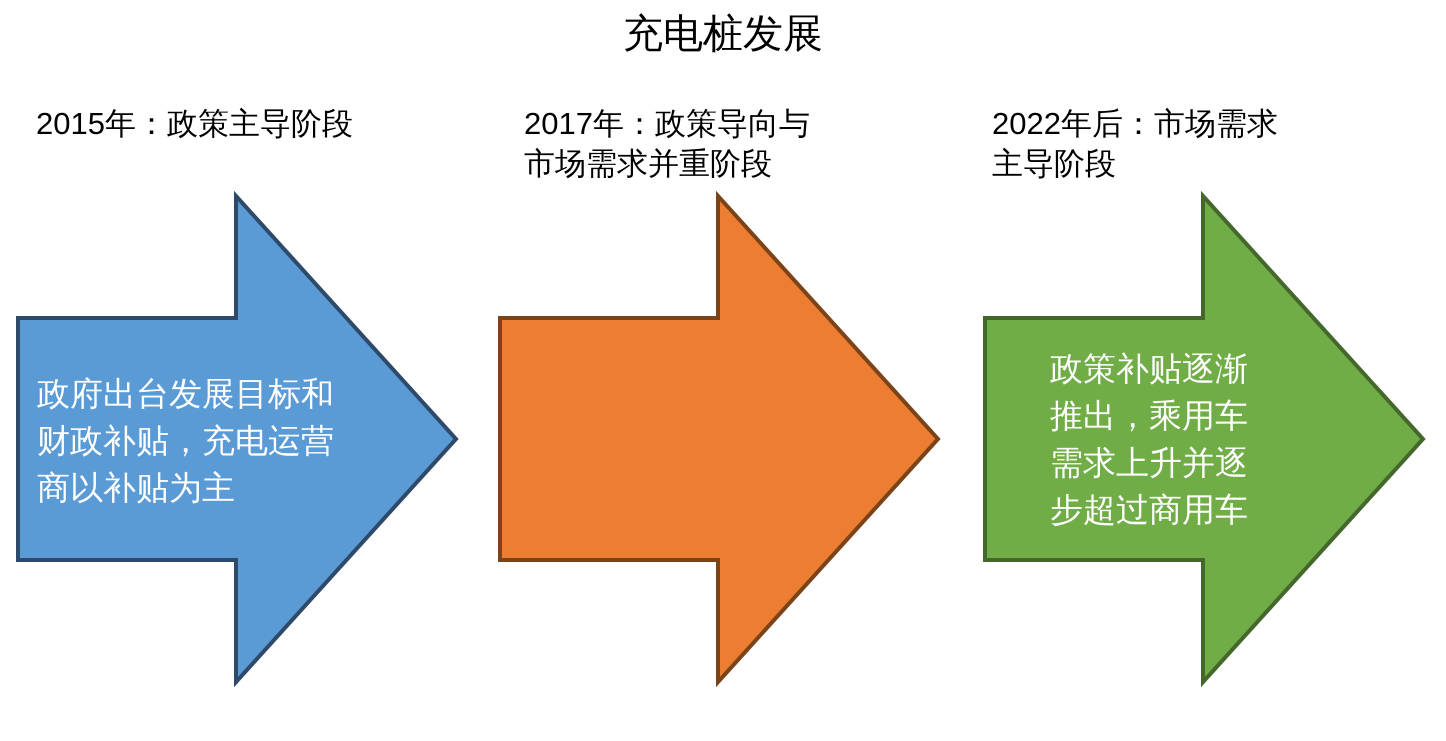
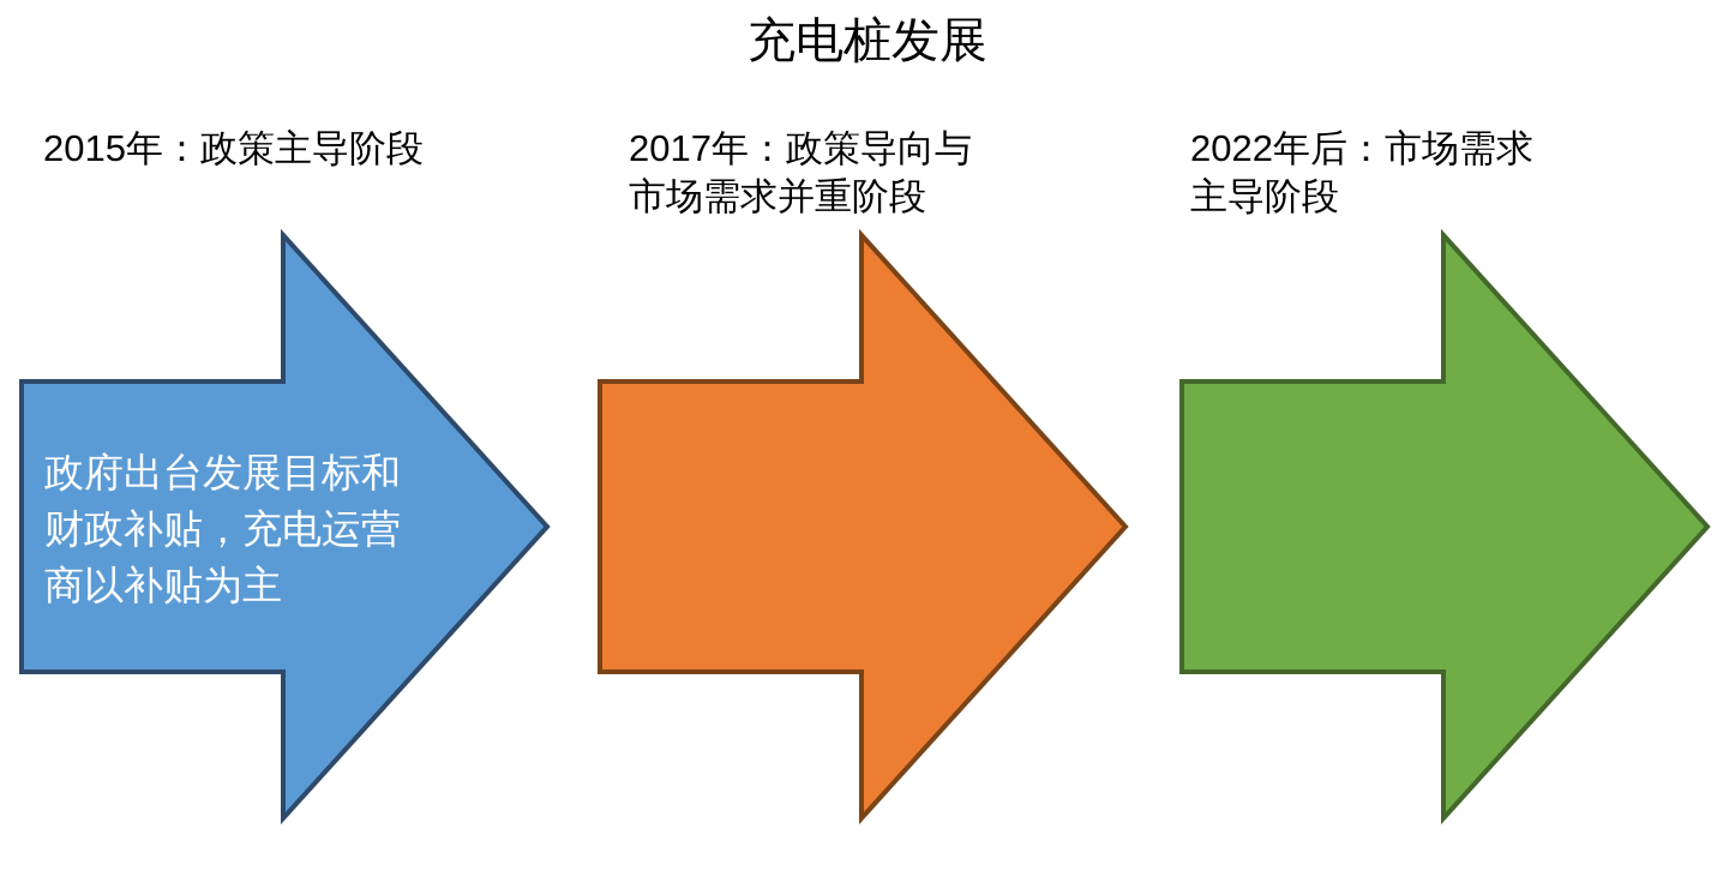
  充电桩发展
  2015年：政策主导阶段
  政府出台发展目标和
  财政补贴，充电运营
  商以补贴为主
  2017年：政策导向与
  市场需求并重阶段
  2022年后：市场需求
  主导阶段
- 政策补贴逐渐
- 推出，乘用车
- 需求上升并逐
- 步超过商用车
